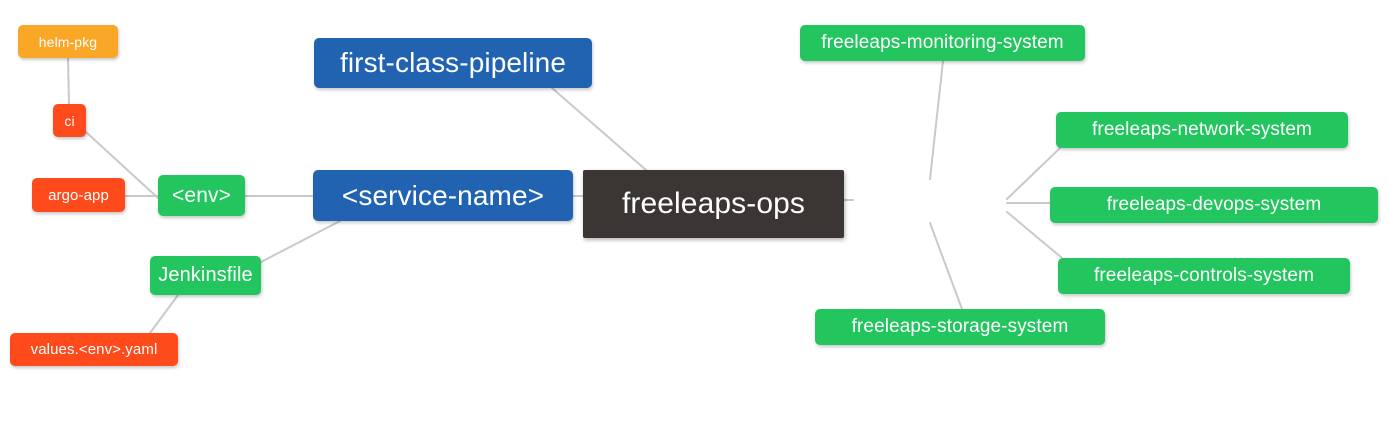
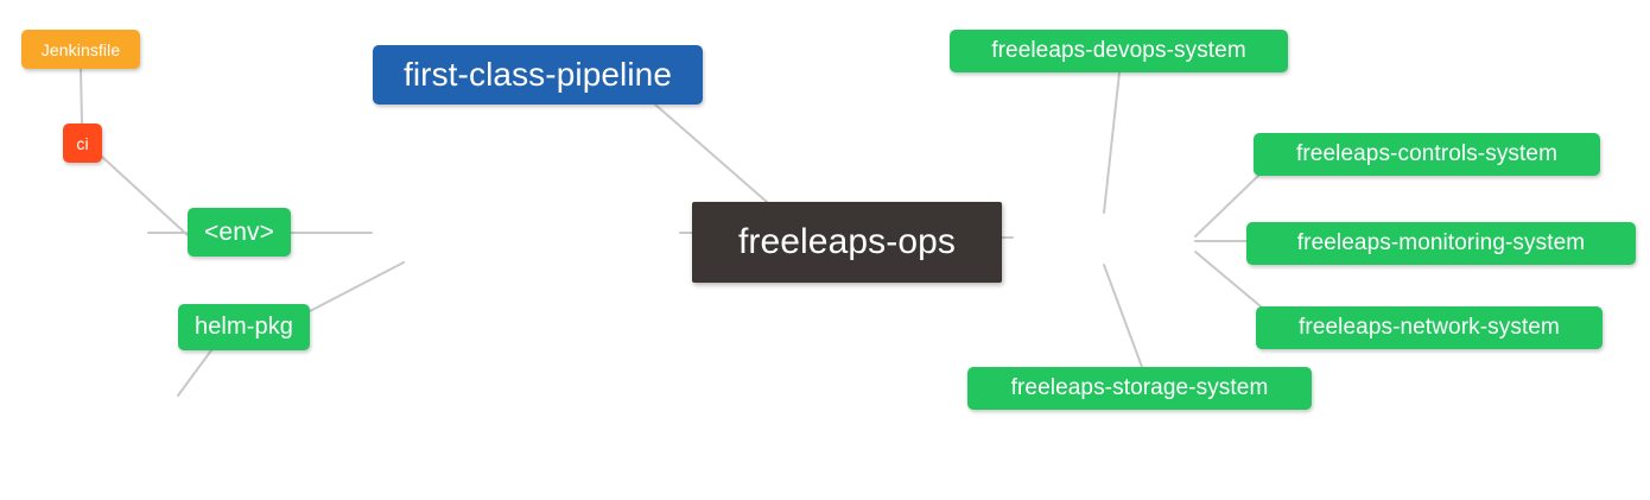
- helm-pkg
+ Jenkinsfile
  ci
- argo-app
  <env>
- Jenkinsfile
+ helm-pkg
- values.<env>.yaml
- <service-name>
  first-class-pipeline
  freeleaps-ops
- freeleaps-monitoring-system
+ freeleaps-devops-system
- freeleaps-network-system
+ freeleaps-controls-system
- freeleaps-devops-system
+ freeleaps-monitoring-system
- freeleaps-controls-system
+ freeleaps-network-system
  freeleaps-storage-system
